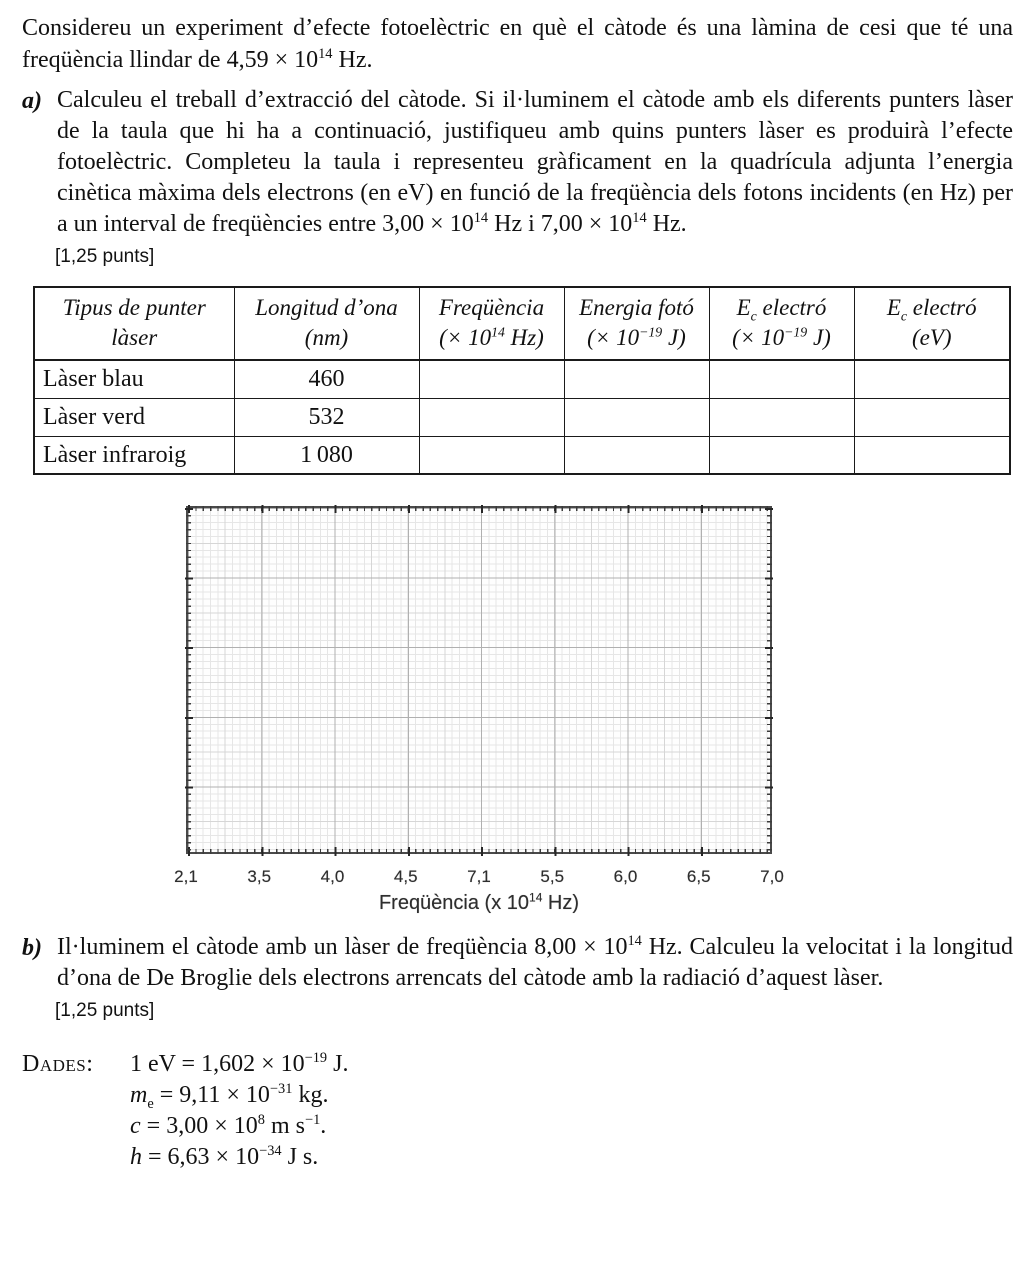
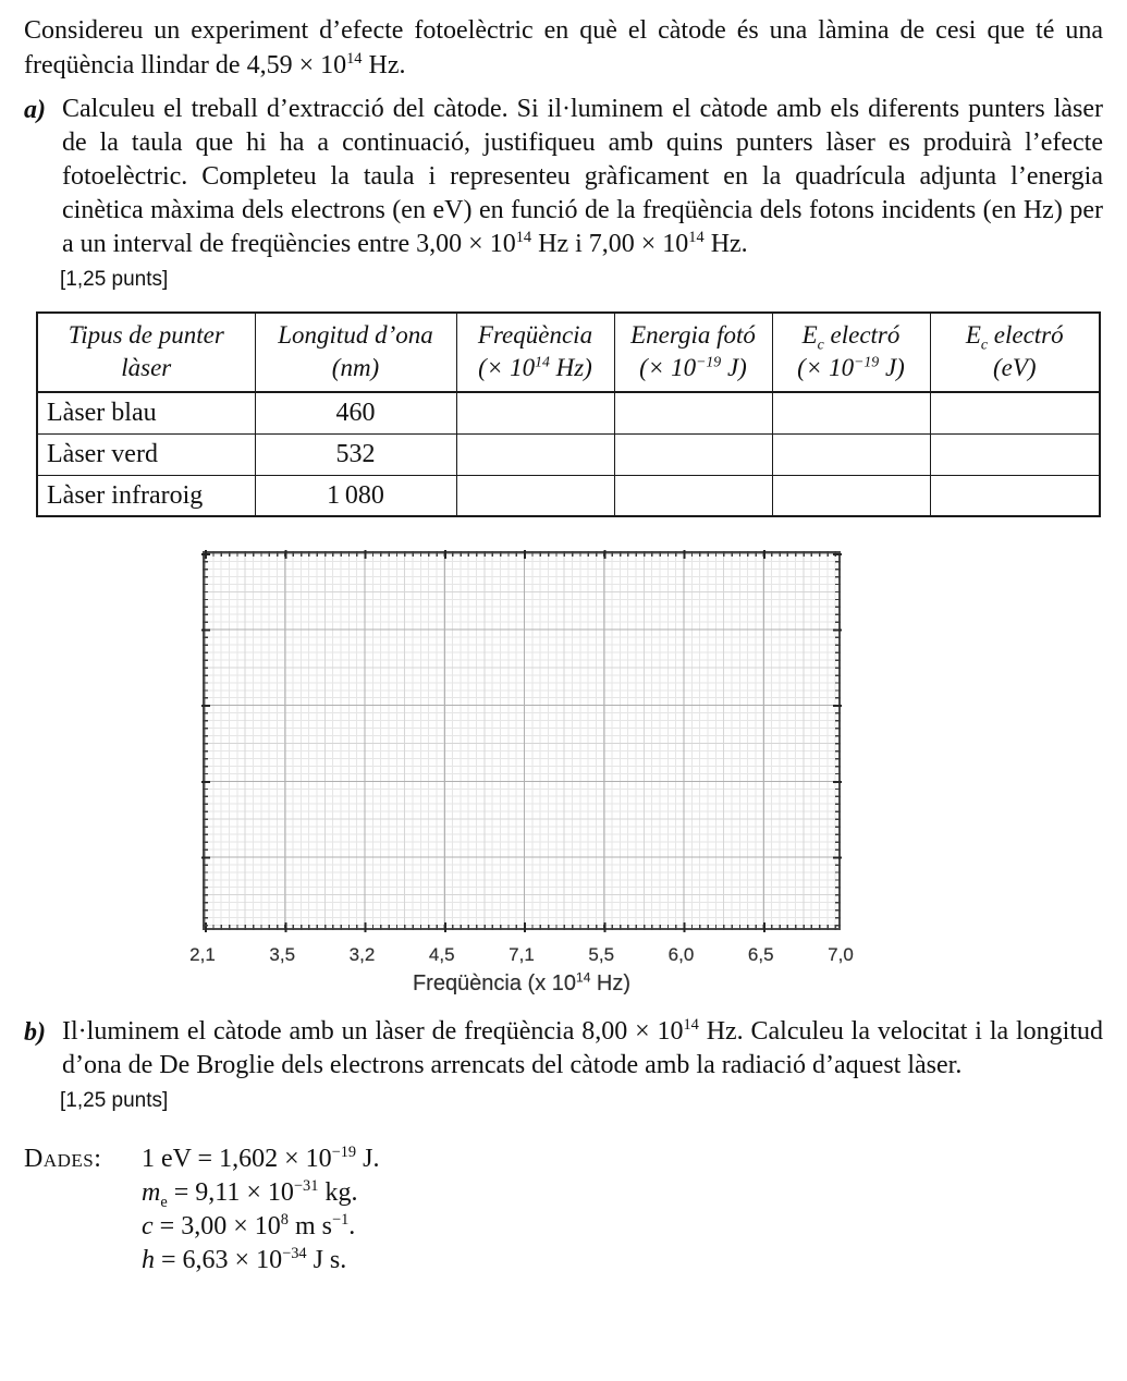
  Considereu un experiment d’efecte fotoelèctric en què el càtode és una làmina de cesi que té una freqüència llindar de 4,59 × 1014 Hz.
  a)
  Calculeu el treball d’extracció del càtode. Si il·luminem el càtode amb els diferents punters làser de la taula que hi ha a continuació, justifiqueu amb quins punters làser es produirà l’efecte fotoelèctric. Completeu la taula i representeu gràficament en la quadrícula adjunta l’energia cinètica màxima dels electrons (en eV) en funció de la freqüència dels fotons incidents (en Hz) per a un interval de freqüències entre 3,00 × 1014 Hz i 7,00 × 1014 Hz.
  [1,25 punts]
  Tipus de punter làser	Longitud d’ona (nm)	Freqüència (× 1014 Hz)	Energia fotó (× 10−19 J)	Ec electró (× 10−19 J)	Ec electró (eV)
  Làser blau	460
  Làser verd	532
  Làser infraroig	1 080
  2,1
  3,5
- 4,0
+ 3,2
  4,5
  7,1
  5,5
  6,0
  6,5
  7,0
  Freqüència (x 1014 Hz)
  b)
  Il·luminem el càtode amb un làser de freqüència 8,00 × 1014 Hz. Calculeu la velocitat i la longitud d’ona de De Broglie dels electrons arrencats del càtode amb la radiació d’aquest làser.
  [1,25 punts]
  Dades:
  1 eV = 1,602 × 10−19 J.
  me = 9,11 × 10−31 kg.
  c = 3,00 × 108 m s−1.
  h = 6,63 × 10−34 J s.
